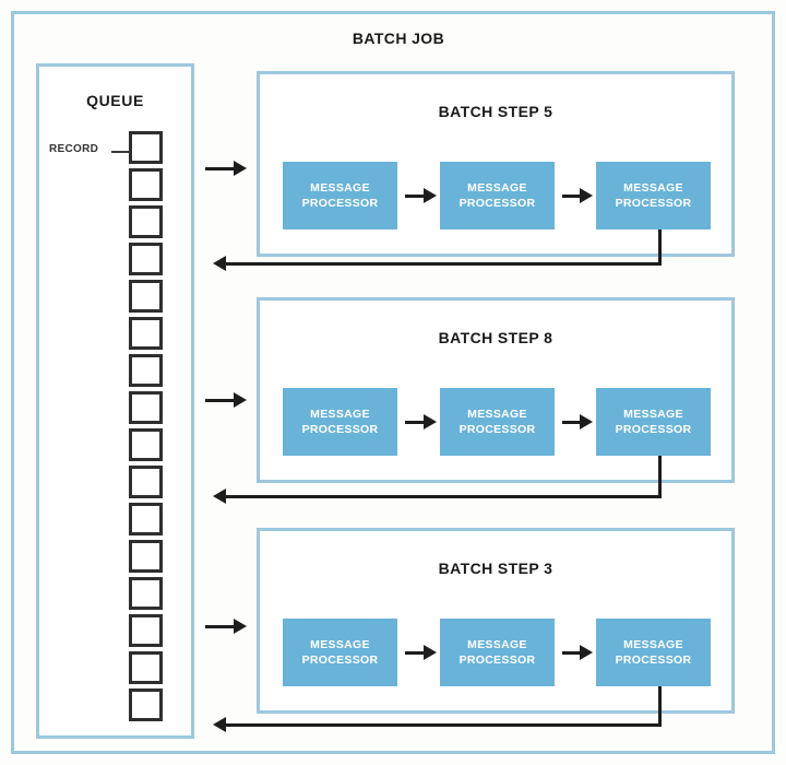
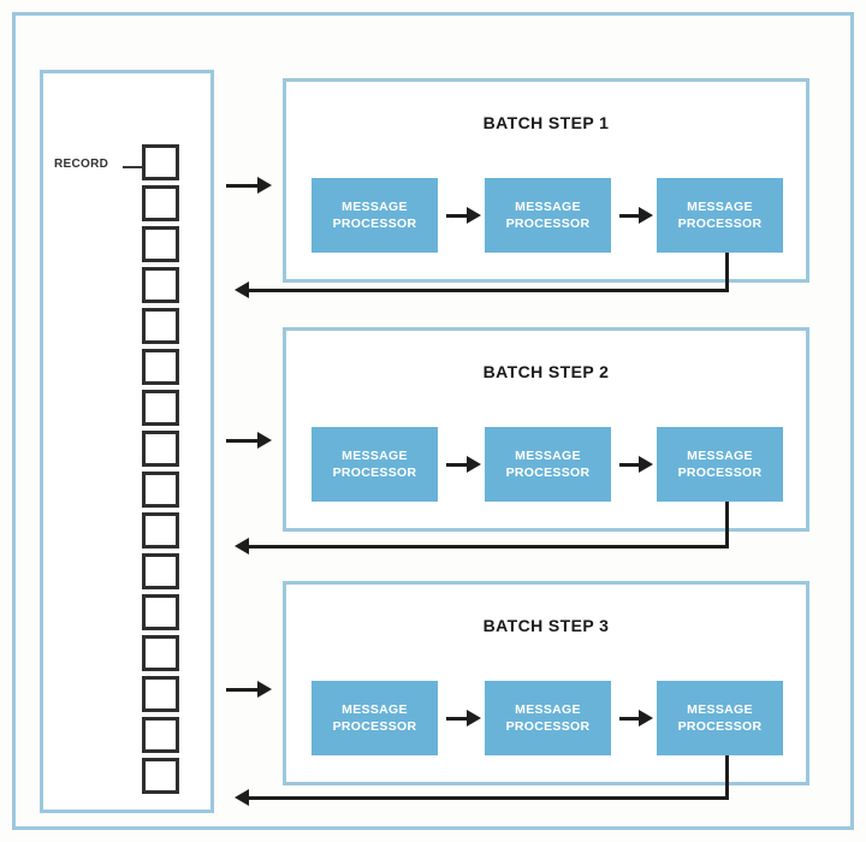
- BATCH JOB
- QUEUE
  RECORD
- BATCH STEP 5
+ BATCH STEP 1
  MESSAGE
  PROCESSOR
  MESSAGE
  PROCESSOR
  MESSAGE
  PROCESSOR
- BATCH STEP 8
+ BATCH STEP 2
  MESSAGE
  PROCESSOR
  MESSAGE
  PROCESSOR
  MESSAGE
  PROCESSOR
  BATCH STEP 3
  MESSAGE
  PROCESSOR
  MESSAGE
  PROCESSOR
  MESSAGE
  PROCESSOR
